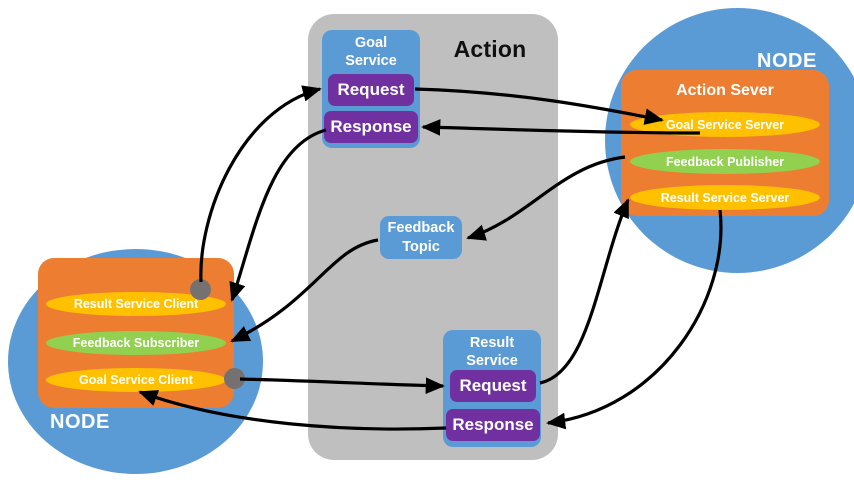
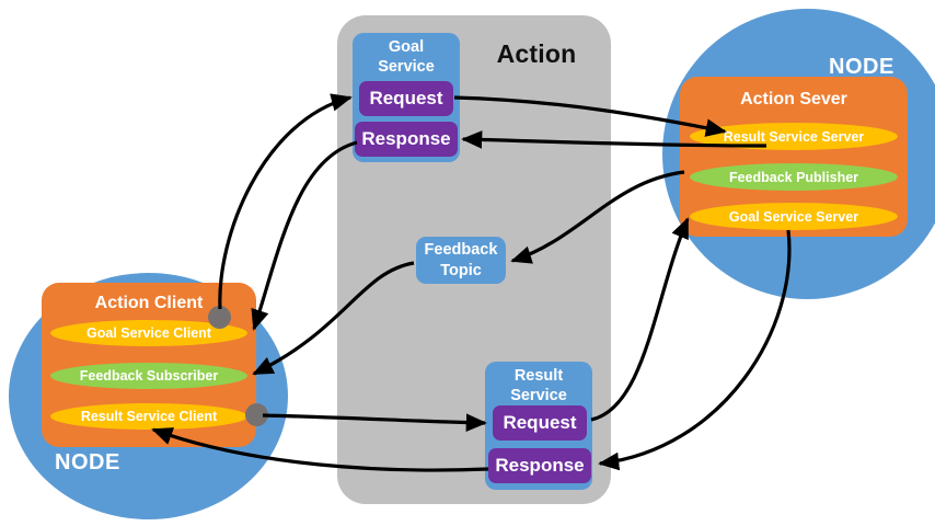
  Action
  NODE
  Action Sever
- Goal Service Server
+ Result Service Server
  Feedback Publisher
- Result Service Server
+ Goal Service Server
  NODE
+ Action Client
- Result Service Client
+ Goal Service Client
  Feedback Subscriber
- Goal Service Client
+ Result Service Client
  Goal
  Service
  Request
  Response
  Feedback
  Topic
  Result
  Service
  Request
  Response
